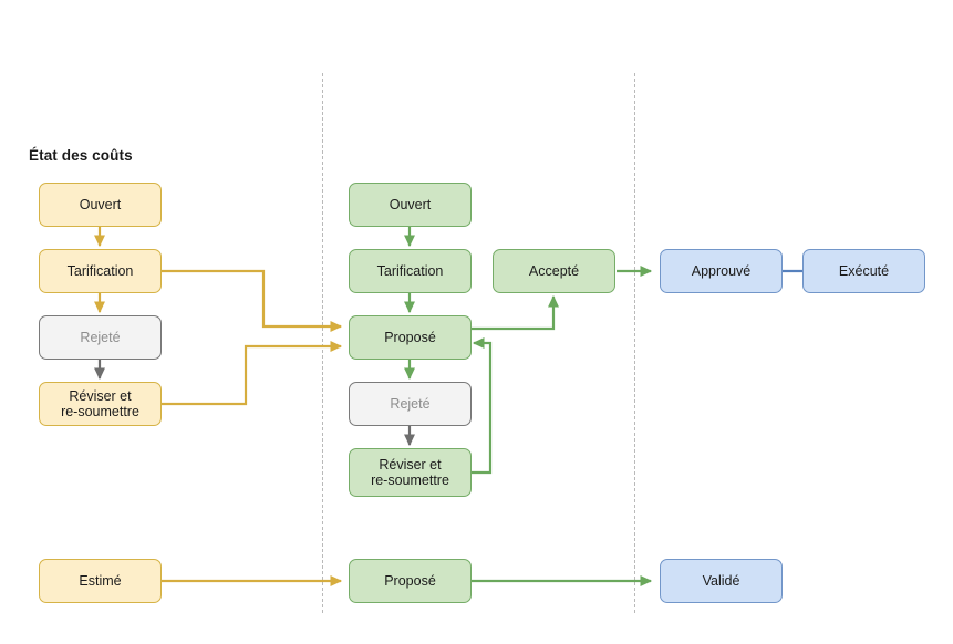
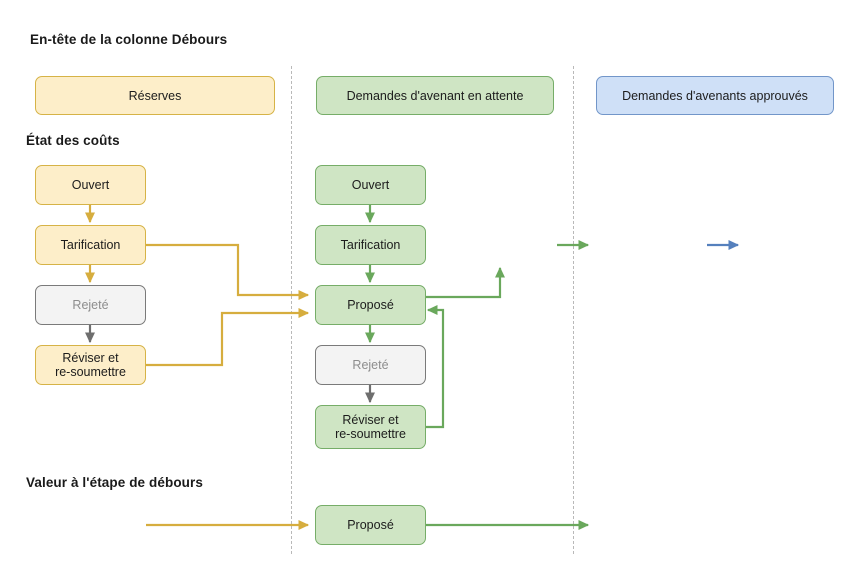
+ En-tête de la colonne Débours
  État des coûts
+ Valeur à l'étape de débours
+ Réserves
+ Demandes d'avenant en attente
+ Demandes d'avenants approuvés
  Ouvert
  Tarification
  Rejeté
  Réviser et
  re-soumettre
  Ouvert
  Tarification
  Proposé
  Rejeté
  Réviser et
  re-soumettre
- Accepté
- Approuvé
- Exécuté
- Estimé
  Proposé
- Validé
